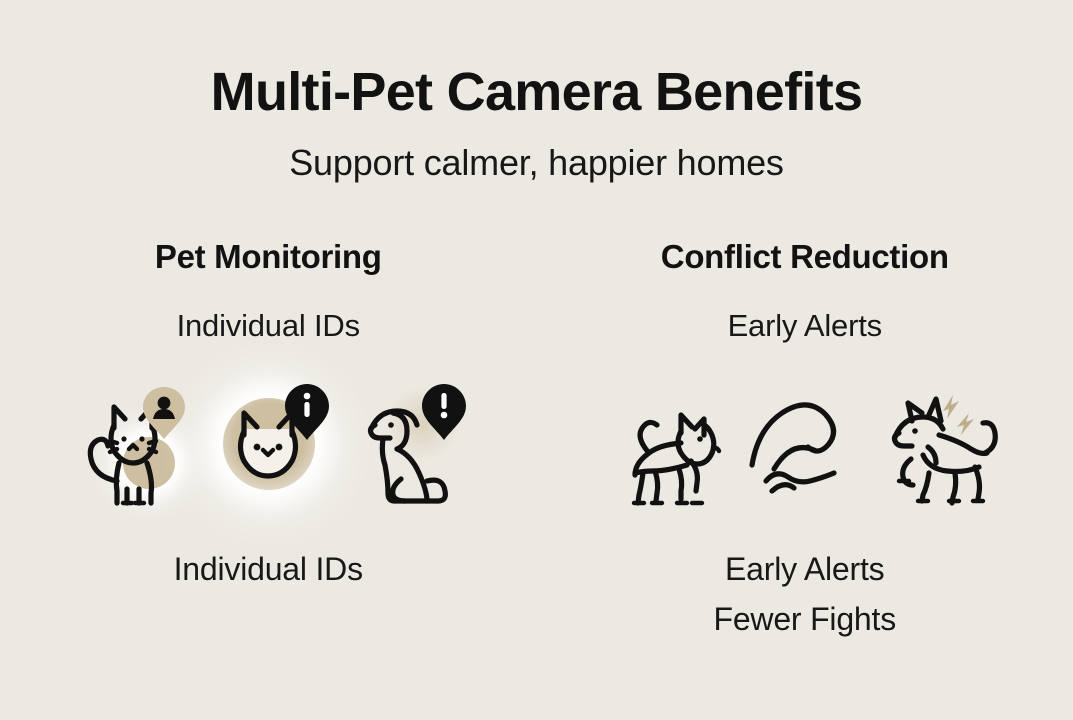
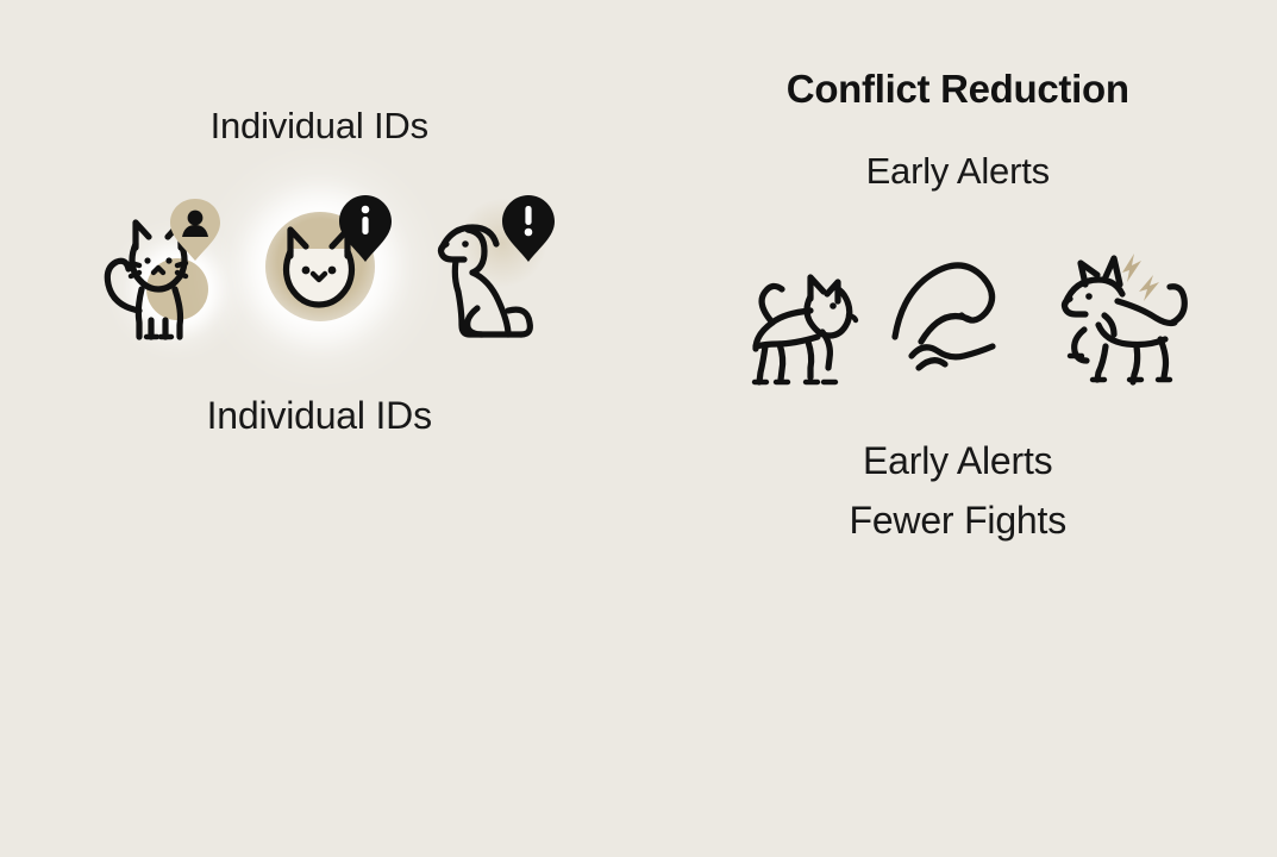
- Multi-Pet Camera Benefits
- Support calmer, happier homes
- Pet Monitoring
  Individual IDs
  Individual IDs
  Conflict Reduction
  Early Alerts
  Early Alerts
  Fewer Fights
